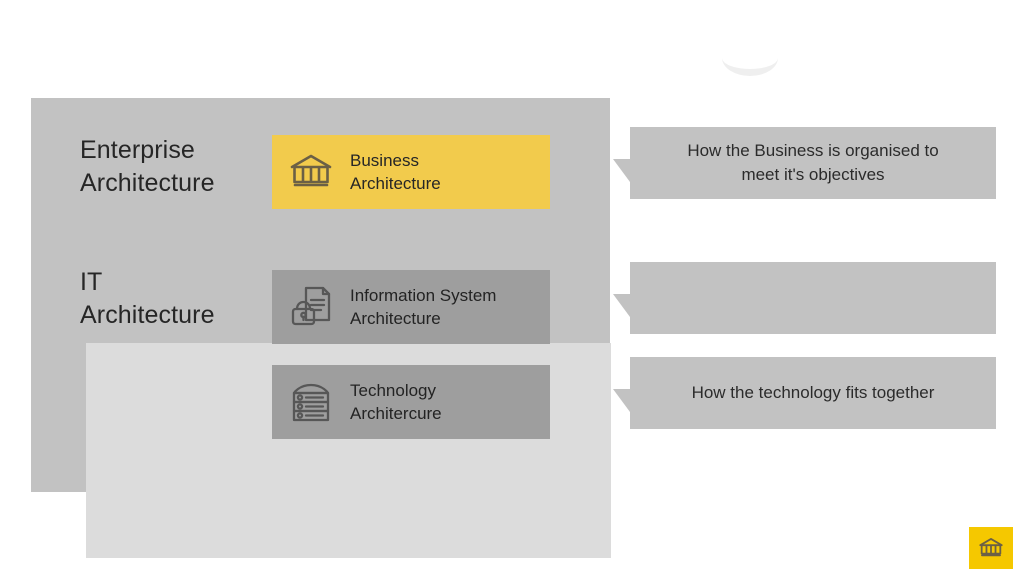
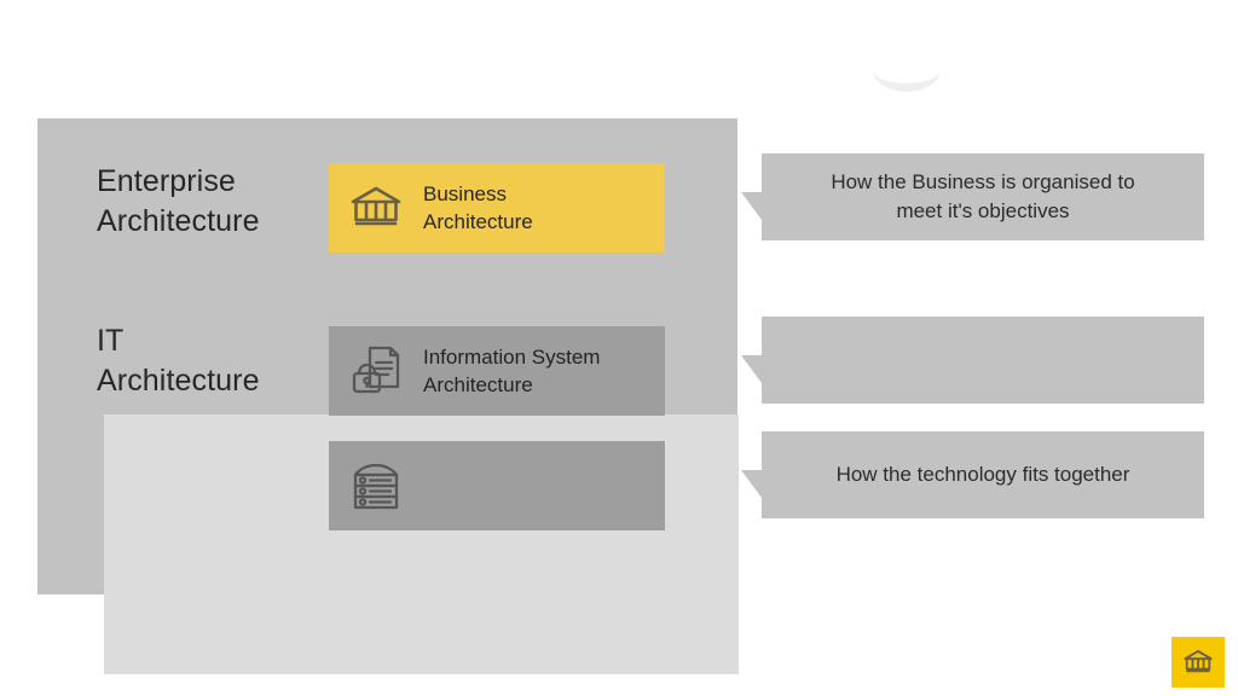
  Enterprise
  Architecture
  IT
  Architecture
  Business
  Architecture
  Information System
  Architecture
- Technology
- Architercure
  How the Business is organised to
  meet it's objectives
  How the technology fits together
